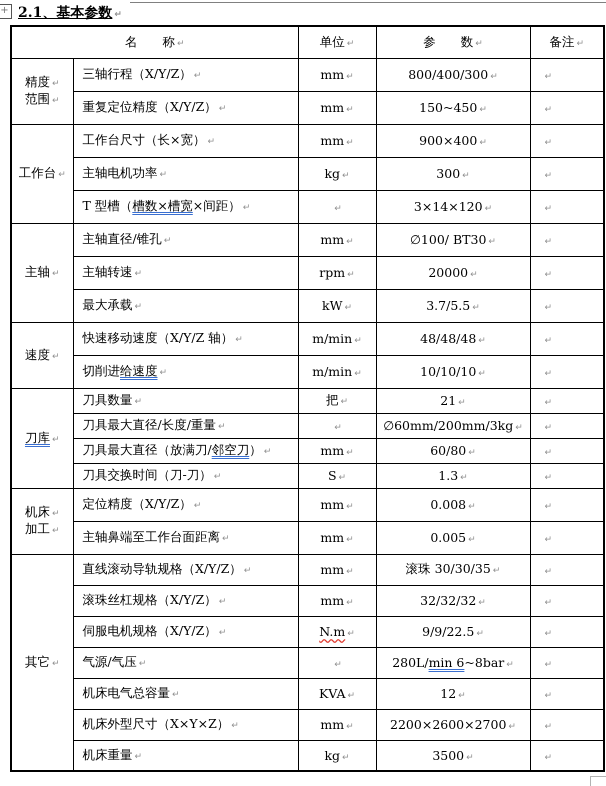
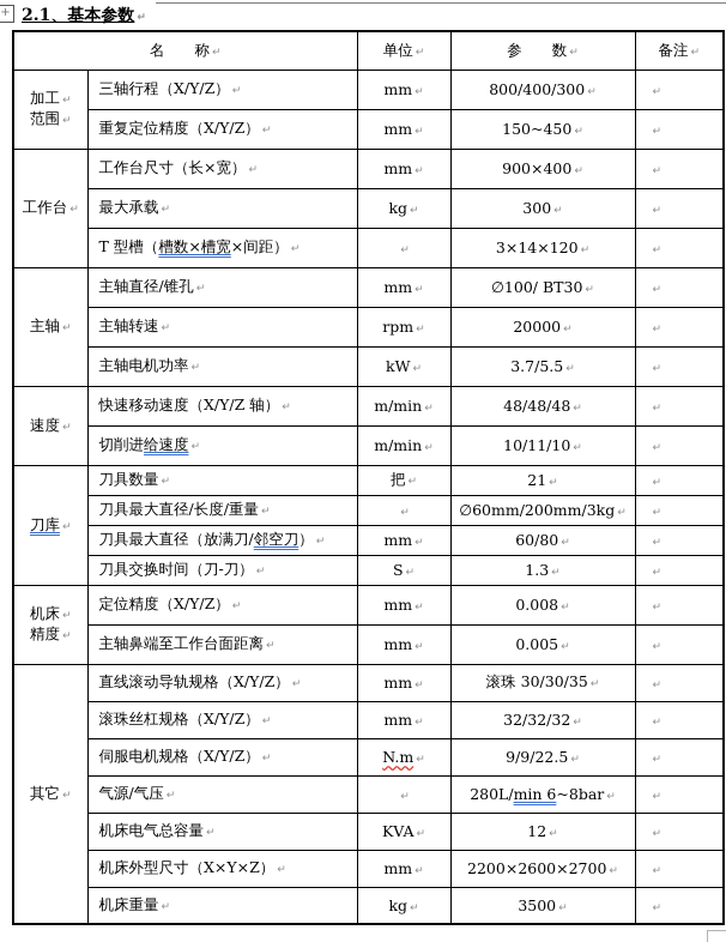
  +
  2.1、基本参数 ↵
  名 称 ↵	单位 ↵	参 数 ↵	备注 ↵
- 精度 ↵ 范围 ↵	三轴行程（X/Y/Z） ↵	mm ↵	800/400/300 ↵	↵
+ 加工 ↵ 范围 ↵	三轴行程（X/Y/Z） ↵	mm ↵	800/400/300 ↵	↵
  重复定位精度（X/Y/Z） ↵	mm ↵	150~450 ↵	↵
  工作台 ↵	工作台尺寸（长×宽） ↵	mm ↵	900×400 ↵	↵
- 主轴电机功率 ↵	kg ↵	300 ↵	↵
+ 最大承载 ↵	kg ↵	300 ↵	↵
  T 型槽（槽数×槽宽×间距） ↵	↵	3×14×120 ↵	↵
  主轴 ↵	主轴直径/锥孔 ↵	mm ↵	∅100/ BT30 ↵	↵
  主轴转速 ↵	rpm ↵	20000 ↵	↵
- 最大承载 ↵	kW ↵	3.7/5.5 ↵	↵
+ 主轴电机功率 ↵	kW ↵	3.7/5.5 ↵	↵
  速度 ↵	快速移动速度（X/Y/Z 轴） ↵	m/min ↵	48/48/48 ↵	↵
- 切削进给速度 ↵	m/min ↵	10/10/10 ↵	↵
+ 切削进给速度 ↵	m/min ↵	10/11/10 ↵	↵
  刀库 ↵	刀具数量 ↵	把 ↵	21 ↵	↵
  刀具最大直径/长度/重量 ↵	↵	∅60mm/200mm/3kg ↵	↵
  刀具最大直径（放满刀/邻空刀） ↵	mm ↵	60/80 ↵	↵
  刀具交换时间（刀-刀） ↵	S ↵	1.3 ↵	↵
- 机床 ↵ 加工 ↵	定位精度（X/Y/Z） ↵	mm ↵	0.008 ↵	↵
+ 机床 ↵ 精度 ↵	定位精度（X/Y/Z） ↵	mm ↵	0.008 ↵	↵
  主轴鼻端至工作台面距离 ↵	mm ↵	0.005 ↵	↵
  其它 ↵	直线滚动导轨规格（X/Y/Z） ↵	mm ↵	滚珠 30/30/35 ↵	↵
  滚珠丝杠规格（X/Y/Z） ↵	mm ↵	32/32/32 ↵	↵
  伺服电机规格（X/Y/Z） ↵	N.m ↵	9/9/22.5 ↵	↵
  气源/气压 ↵	↵	280L/min 6~8bar ↵	↵
  机床电气总容量 ↵	KVA ↵	12 ↵	↵
  机床外型尺寸（X×Y×Z） ↵	mm ↵	2200×2600×2700 ↵	↵
  机床重量 ↵	kg ↵	3500 ↵	↵
